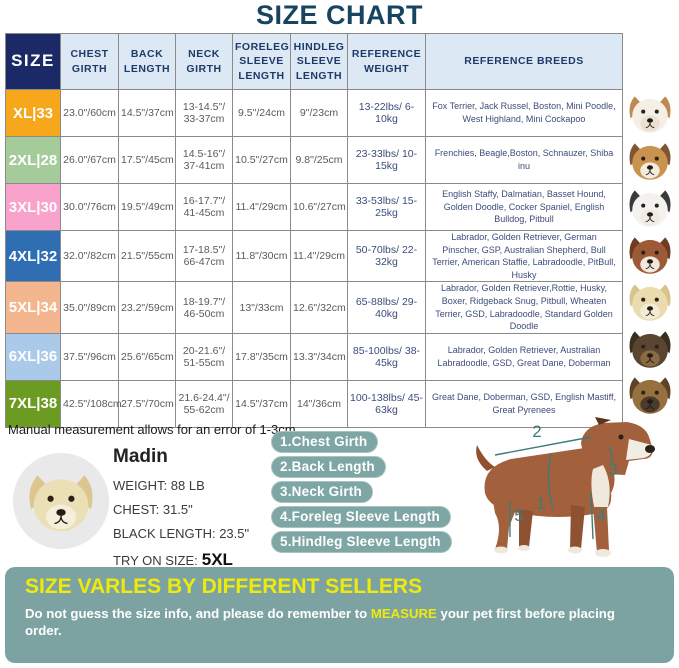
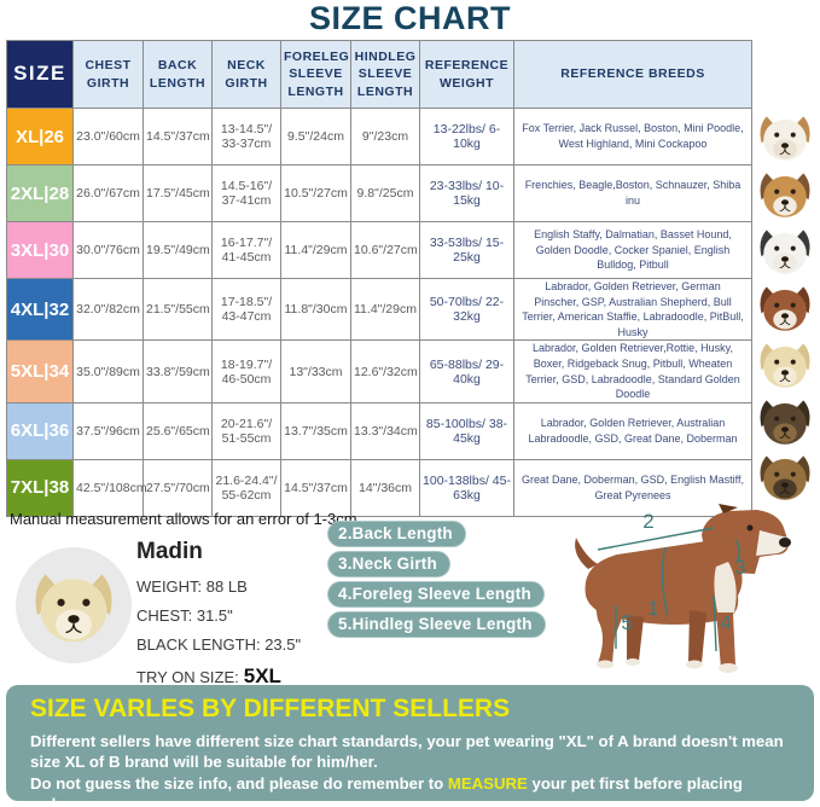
  SIZE CHART
  SIZE	CHEST GIRTH	BACK LENGTH	NECK GIRTH	FORELEG SLEEVE LENGTH	HINDLEG SLEEVE LENGTH	REFERENCE WEIGHT	REFERENCE BREEDS
- XL|33	23.0"/60cm	14.5"/37cm	13-14.5"/ 33-37cm	9.5"/24cm	9"/23cm	13-22lbs/ 6-10kg	Fox Terrier, Jack Russel, Boston, Mini Poodle, West Highland, Mini Cockapoo
+ XL|26	23.0"/60cm	14.5"/37cm	13-14.5"/ 33-37cm	9.5"/24cm	9"/23cm	13-22lbs/ 6-10kg	Fox Terrier, Jack Russel, Boston, Mini Poodle, West Highland, Mini Cockapoo
  2XL|28	26.0"/67cm	17.5"/45cm	14.5-16"/ 37-41cm	10.5"/27cm	9.8"/25cm	23-33lbs/ 10-15kg	Frenchies, Beagle,Boston, Schnauzer, Shiba inu
  3XL|30	30.0"/76cm	19.5"/49cm	16-17.7"/ 41-45cm	11.4"/29cm	10.6"/27cm	33-53lbs/ 15-25kg	English Staffy, Dalmatian, Basset Hound, Golden Doodle, Cocker Spaniel, English Bulldog, Pitbull
- 4XL|32	32.0"/82cm	21.5"/55cm	17-18.5"/ 66-47cm	11.8"/30cm	11.4"/29cm	50-70lbs/ 22-32kg	Labrador, Golden Retriever, German Pinscher, GSP, Australian Shepherd, Bull Terrier, American Staffie, Labradoodle, PitBull, Husky
+ 4XL|32	32.0"/82cm	21.5"/55cm	17-18.5"/ 43-47cm	11.8"/30cm	11.4"/29cm	50-70lbs/ 22-32kg	Labrador, Golden Retriever, German Pinscher, GSP, Australian Shepherd, Bull Terrier, American Staffie, Labradoodle, PitBull, Husky
- 5XL|34	35.0"/89cm	23.2"/59cm	18-19.7"/ 46-50cm	13"/33cm	12.6"/32cm	65-88lbs/ 29-40kg	Labrador, Golden Retriever,Rottie, Husky, Boxer, Ridgeback Snug, Pitbull, Wheaten Terrier, GSD, Labradoodle, Standard Golden Doodle
+ 5XL|34	35.0"/89cm	33.8"/59cm	18-19.7"/ 46-50cm	13"/33cm	12.6"/32cm	65-88lbs/ 29-40kg	Labrador, Golden Retriever,Rottie, Husky, Boxer, Ridgeback Snug, Pitbull, Wheaten Terrier, GSD, Labradoodle, Standard Golden Doodle
- 6XL|36	37.5"/96cm	25.6"/65cm	20-21.6"/ 51-55cm	17.8"/35cm	13.3"/34cm	85-100lbs/ 38-45kg	Labrador, Golden Retriever, Australian Labradoodle, GSD, Great Dane, Doberman
+ 6XL|36	37.5"/96cm	25.6"/65cm	20-21.6"/ 51-55cm	13.7"/35cm	13.3"/34cm	85-100lbs/ 38-45kg	Labrador, Golden Retriever, Australian Labradoodle, GSD, Great Dane, Doberman
  7XL|38	42.5"/108cm	27.5"/70cm	21.6-24.4"/ 55-62cm	14.5"/37cm	14"/36cm	100-138lbs/ 45-63kg	Great Dane, Doberman, GSD, English Mastiff, Great Pyrenees
  Manual measurement allows for an error of 1-3cm
  Madin
  WEIGHT: 88 LB
  CHEST: 31.5"
  BLACK LENGTH: 23.5"
  TRY ON SIZE: 5XL
- 1.Chest Girth
  2.Back Length
  3.Neck Girth
  4.Foreleg Sleeve Length
  5.Hindleg Sleeve Length
  2
  3
  1
  4
  5
  SIZE VARLES BY DIFFERENT SELLERS
+ Different sellers have different size chart standards, your pet wearing "XL" of A brand doesn't mean size XL of B brand will be suitable for him/her.
  Do not guess the size info, and please do remember to MEASURE your pet first before placing order.
